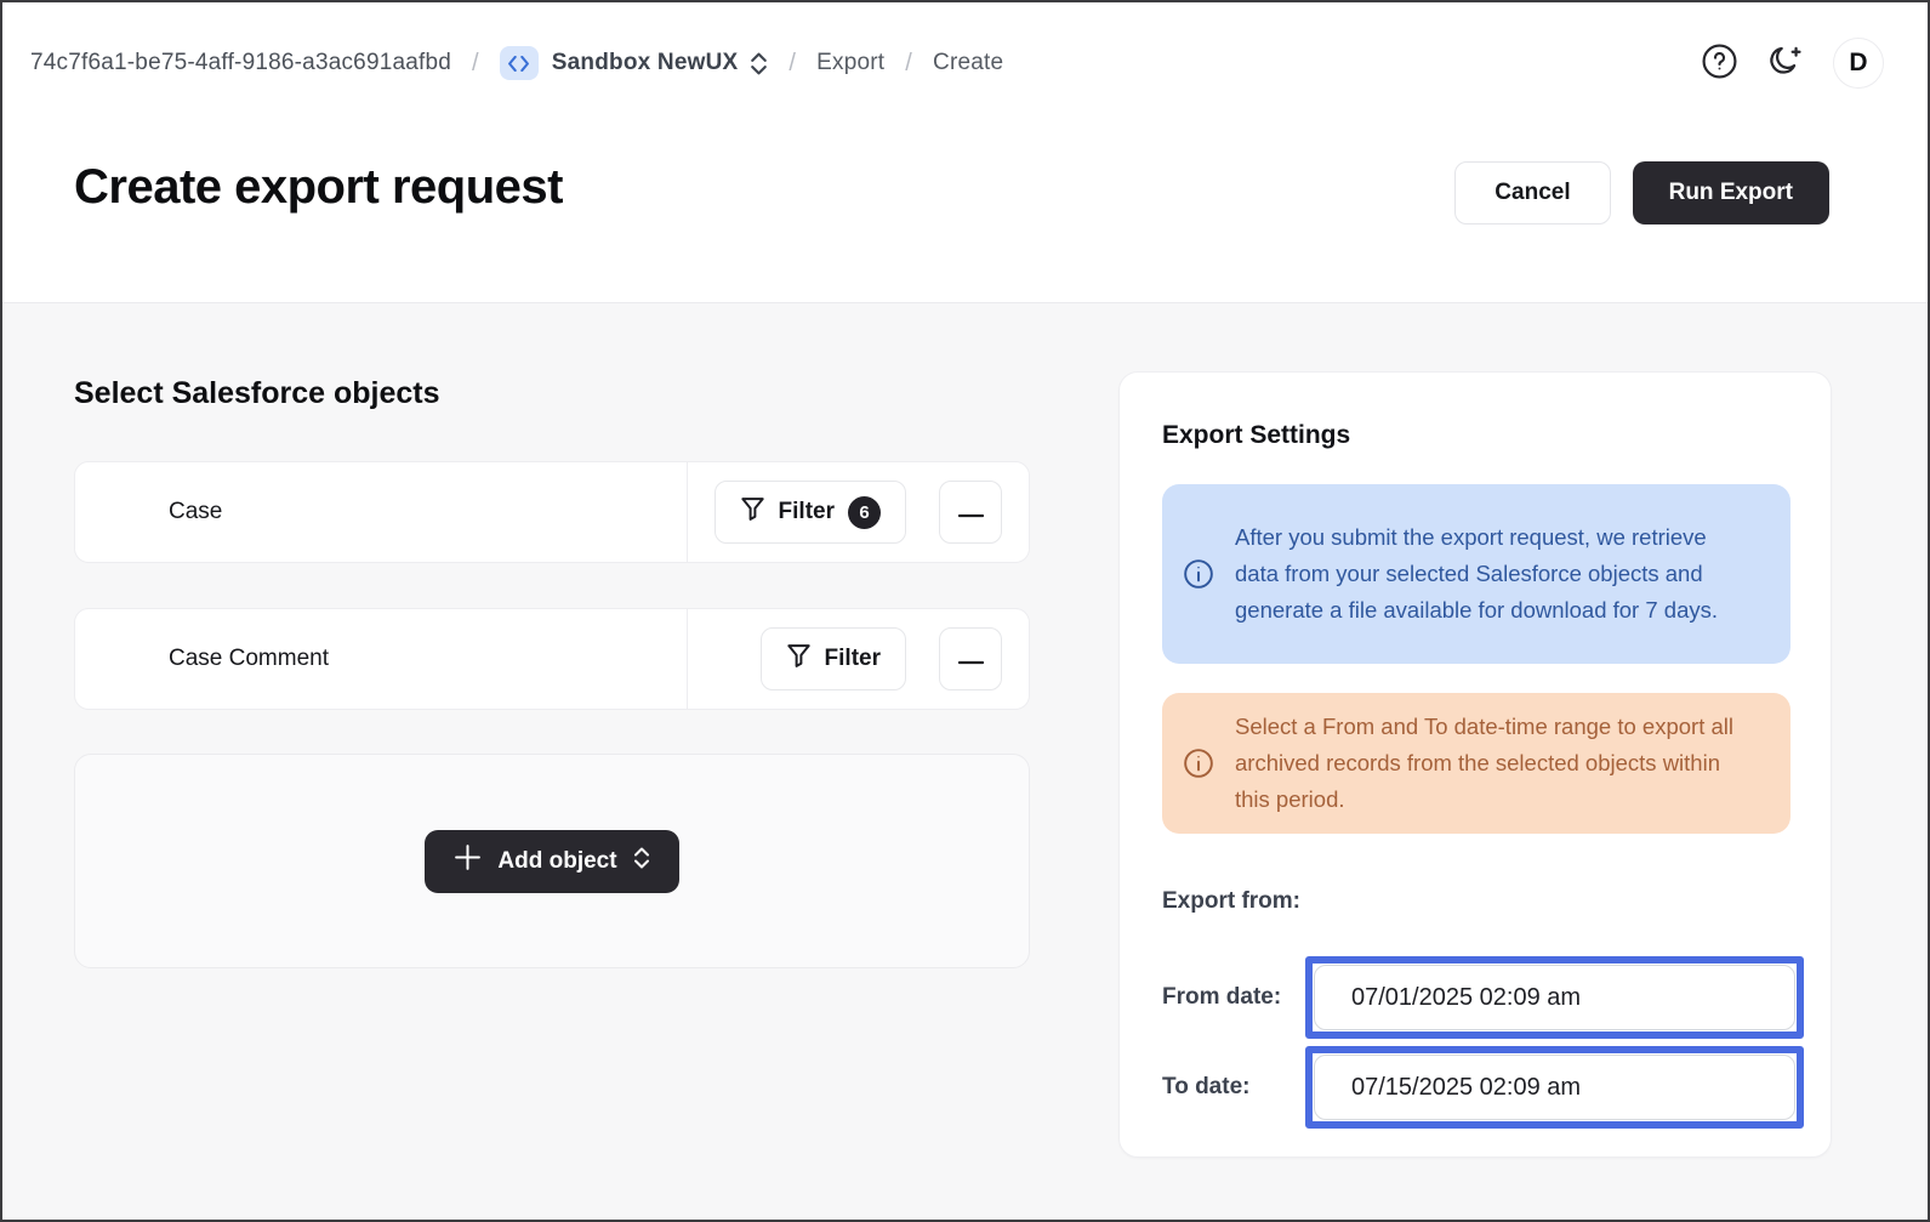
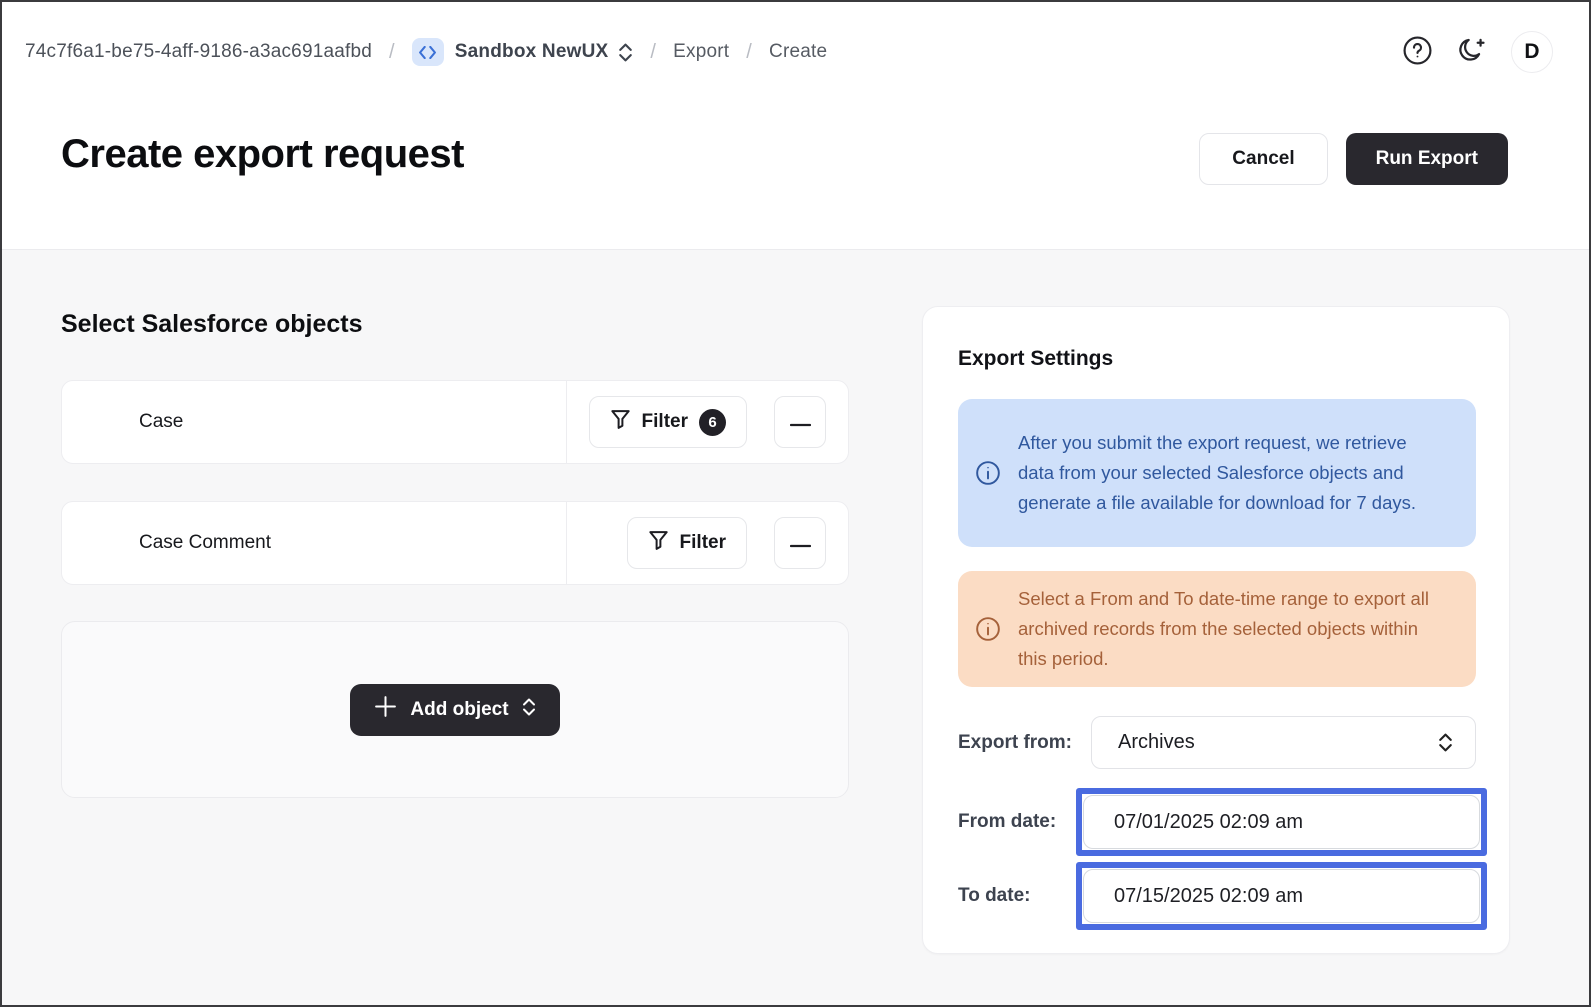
  74c7f6a1-be75-4aff-9186-a3ac691aafbd
  /
  Sandbox NewUX
  /
  Export
  /
  Create
  D
  Create export request
  Cancel
  Run Export
  Select Salesforce objects
  Case
  Filter
  6
  Case Comment
  Filter
  Add object
  Export Settings
  After you submit the export request, we retrieve data from your selected Salesforce objects and generate a file available for download for 7 days.
  Select a From and To date-time range to export all archived records from the selected objects within this period.
  Export from:
+ Archives
  From date:
  07/01/2025 02:09 am
  To date:
  07/15/2025 02:09 am
